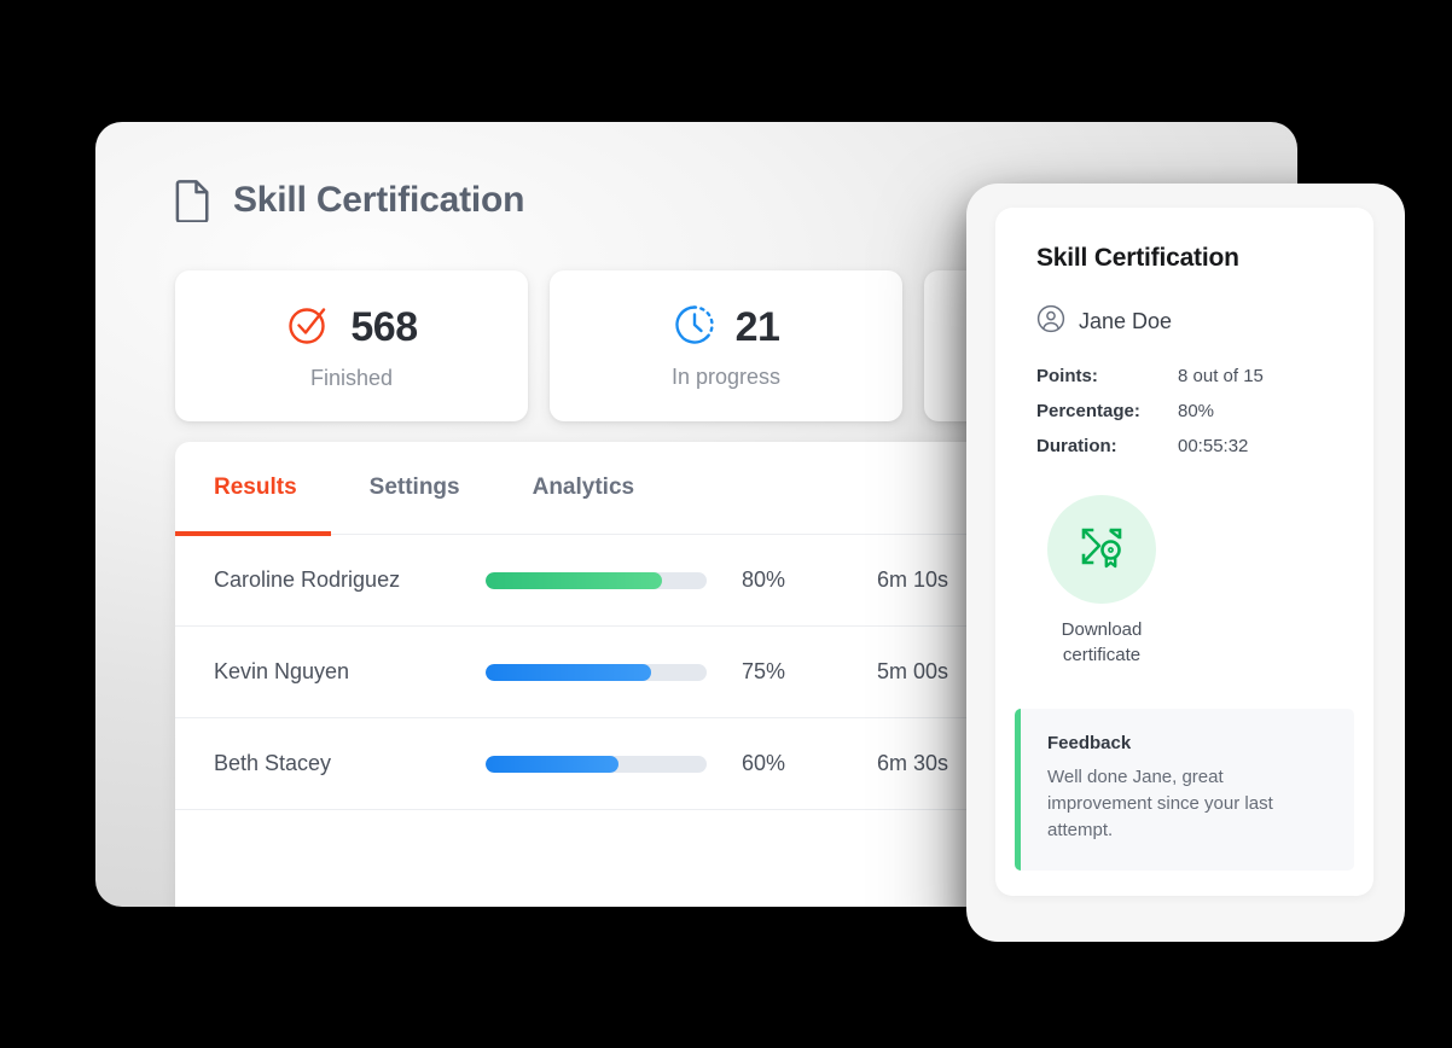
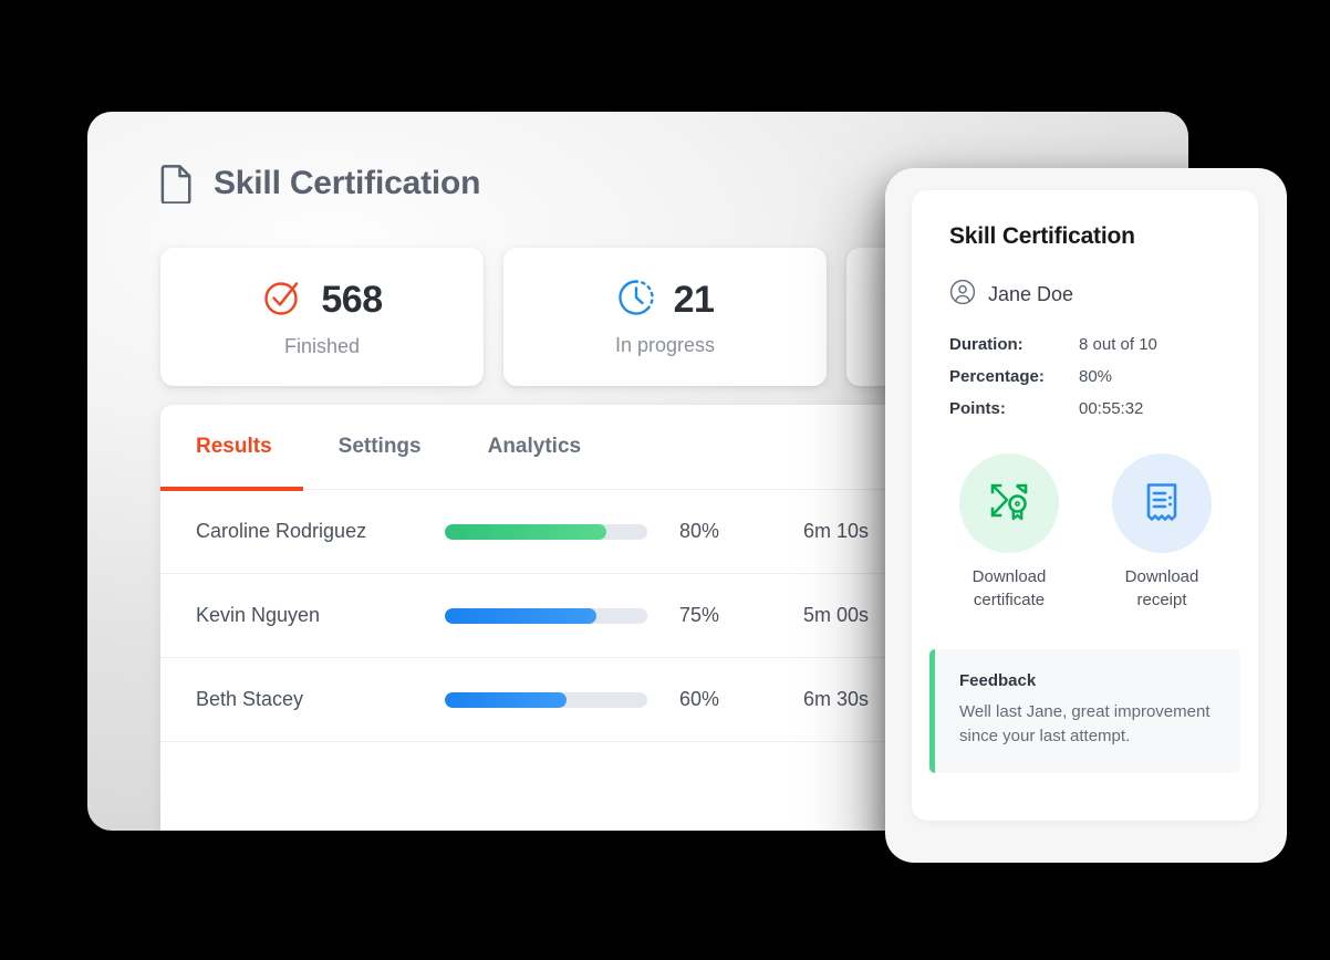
  Skill Certification
  568
  Finished
  21
  In progress
  Results
  Settings
  Analytics
  Caroline Rodriguez
  80%
  6m 10s
  Kevin Nguyen
  75%
  5m 00s
  Beth Stacey
  60%
  6m 30s
  Skill Certification
  Jane Doe
- Points:
+ Duration:
- 8 out of 15
+ 8 out of 10
  Percentage:
  80%
- Duration:
+ Points:
  00:55:32
  Download certificate
+ Download receipt
  Feedback
- Well done Jane, great improvement since your last attempt.
+ Well last Jane, great improvement since your last attempt.
